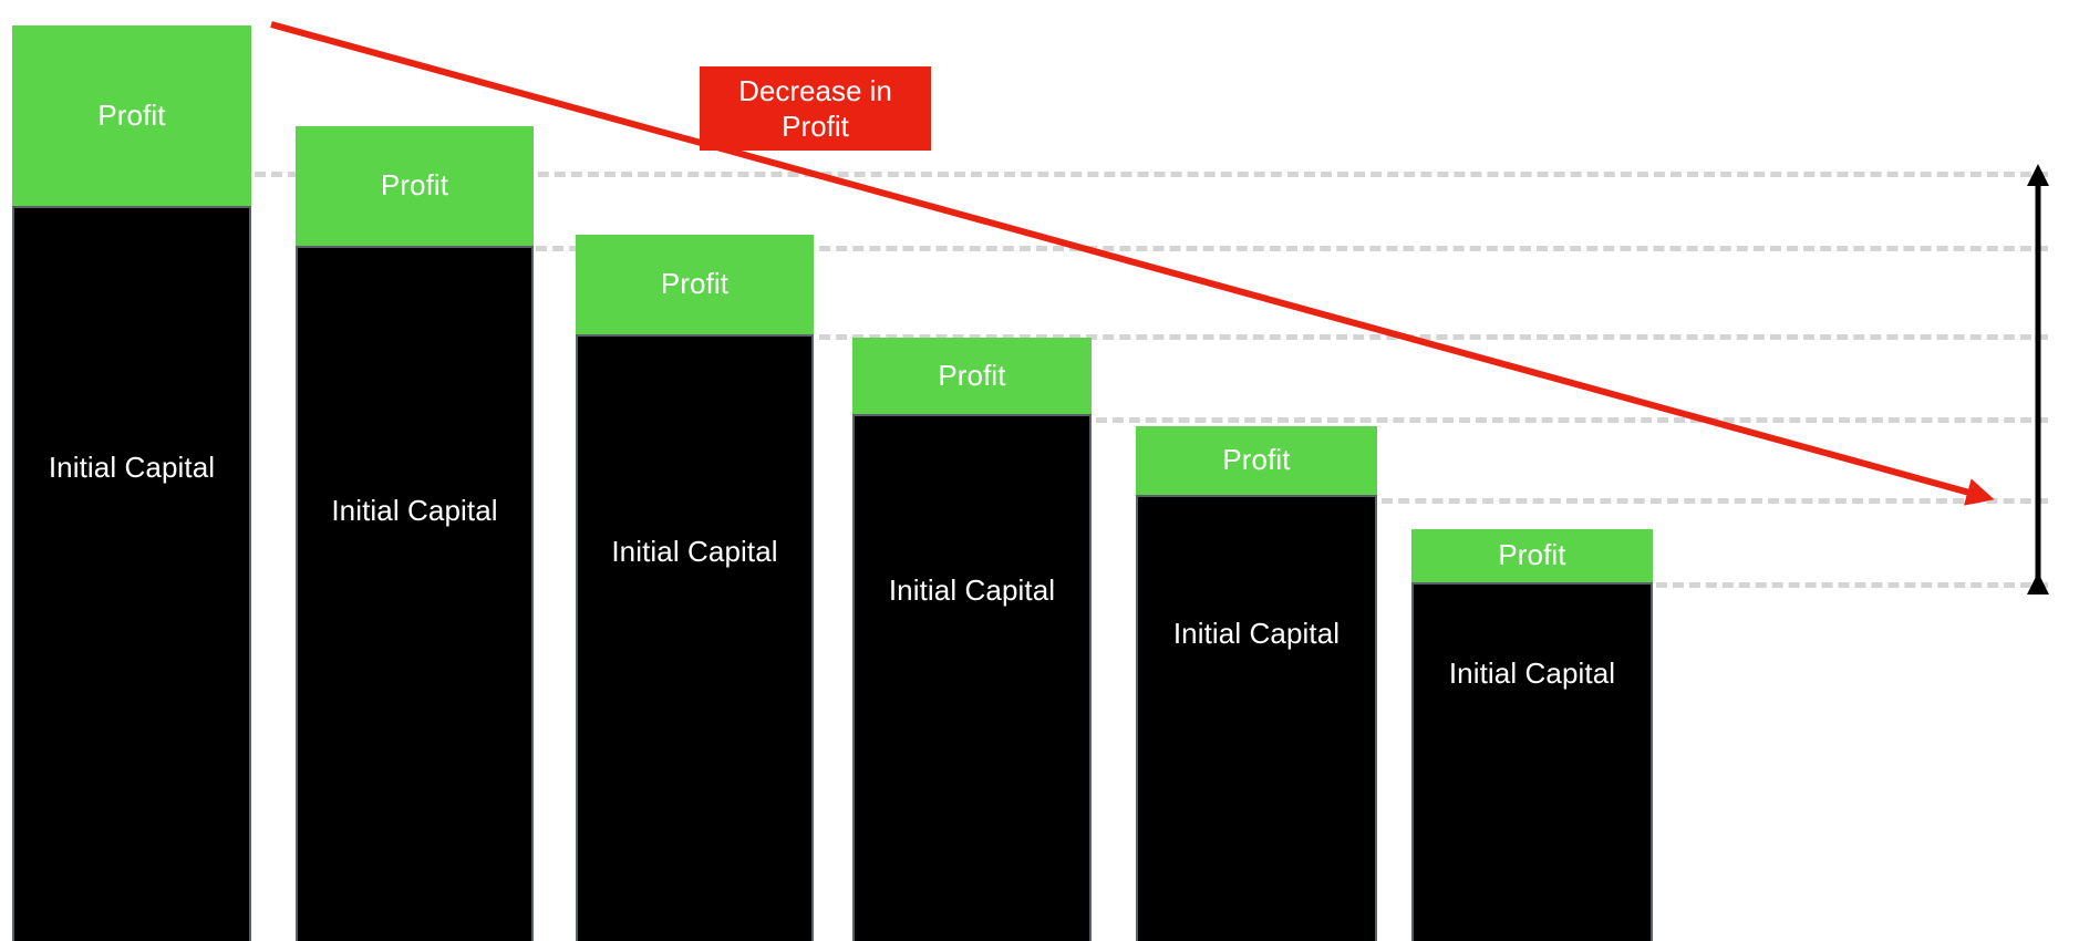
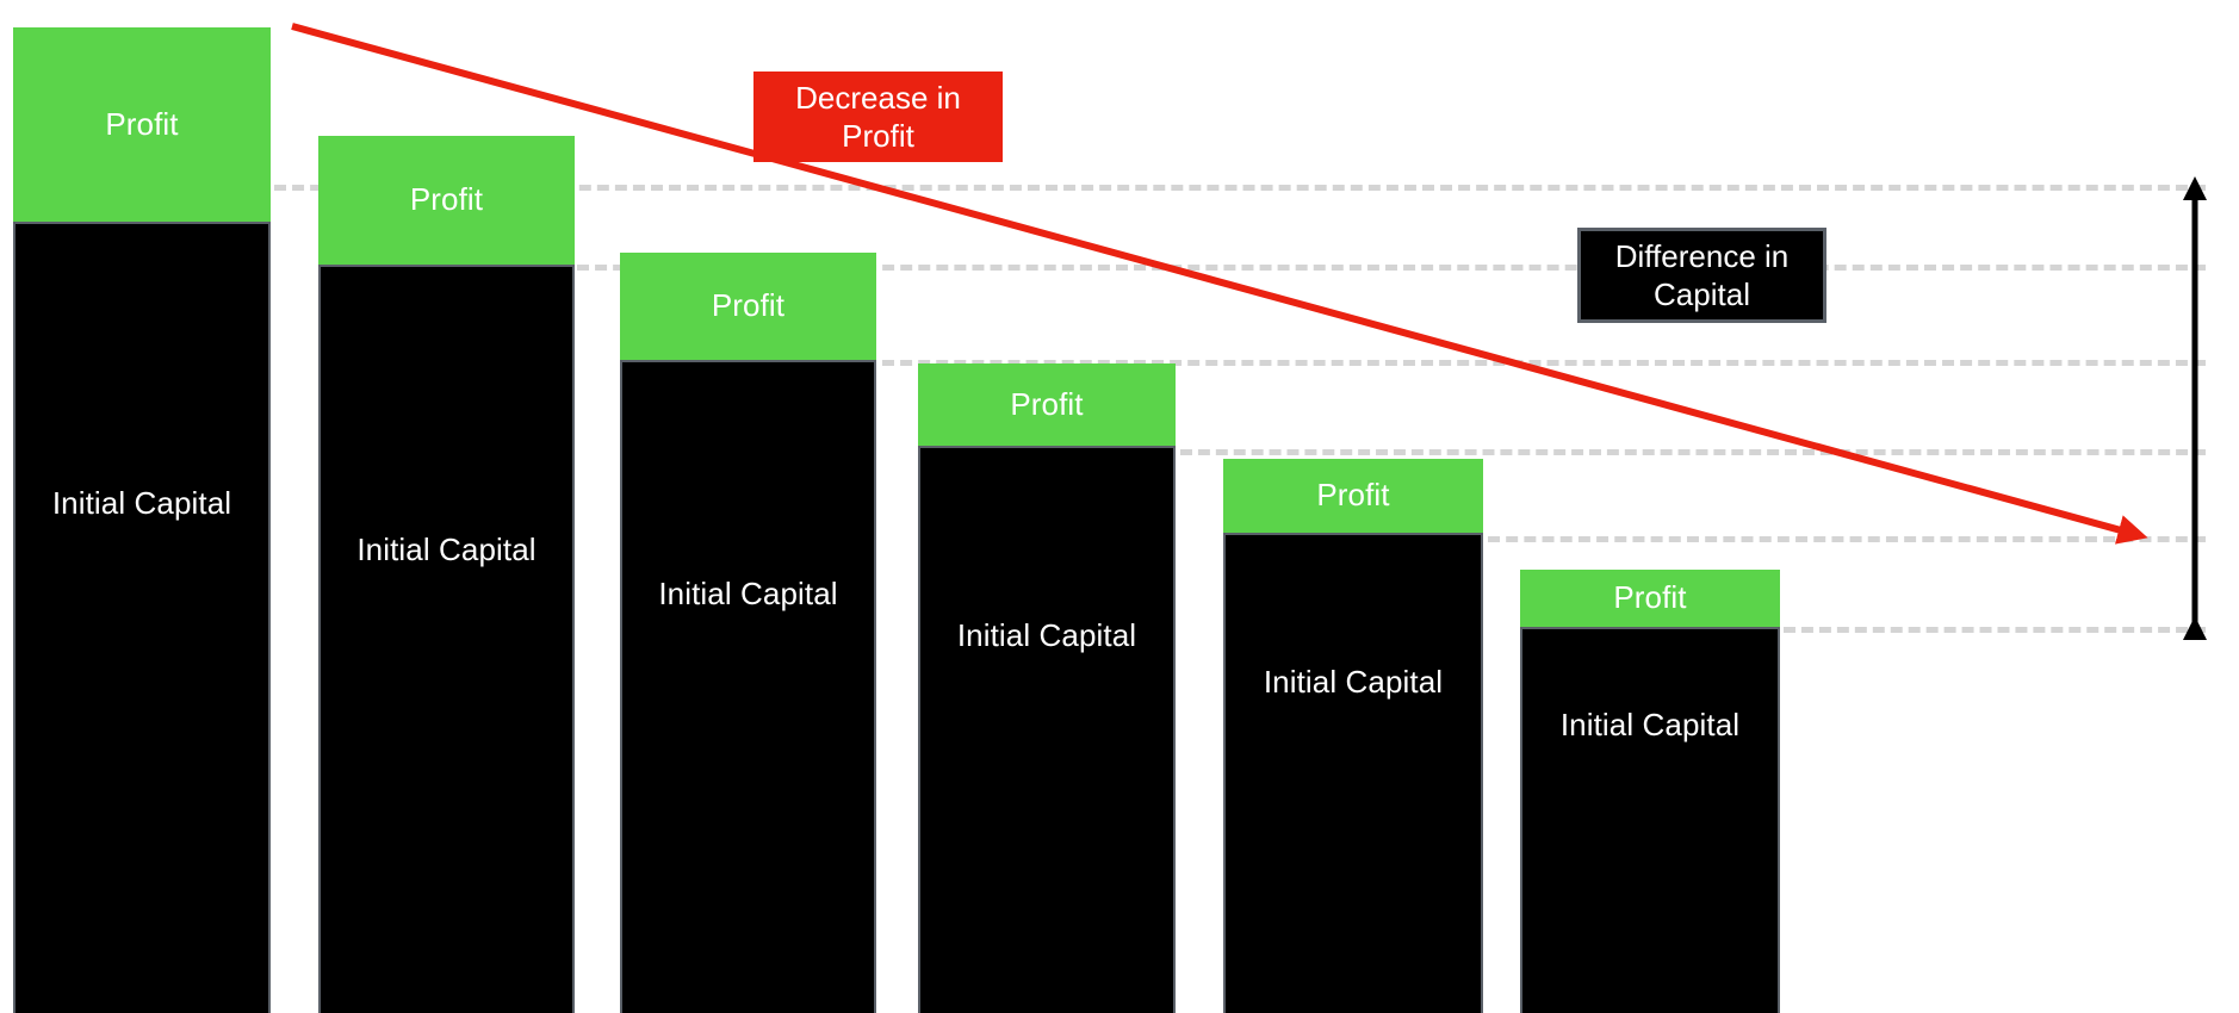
  Profit
  Initial Capital
  Profit
  Initial Capital
  Profit
  Initial Capital
  Profit
  Initial Capital
  Profit
  Initial Capital
  Profit
  Initial Capital
  Decrease in
  Profit
+ Difference in
+ Capital
